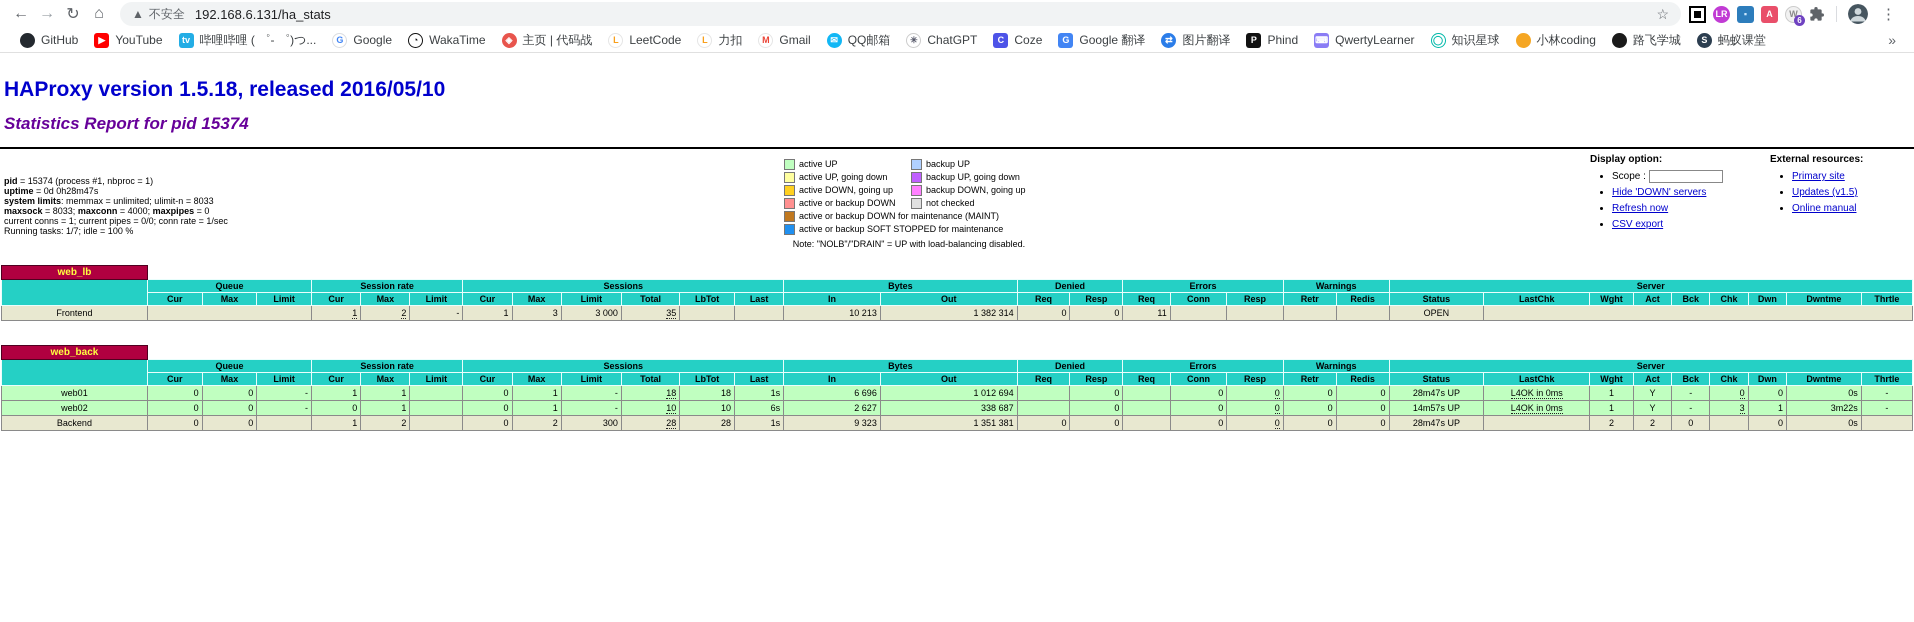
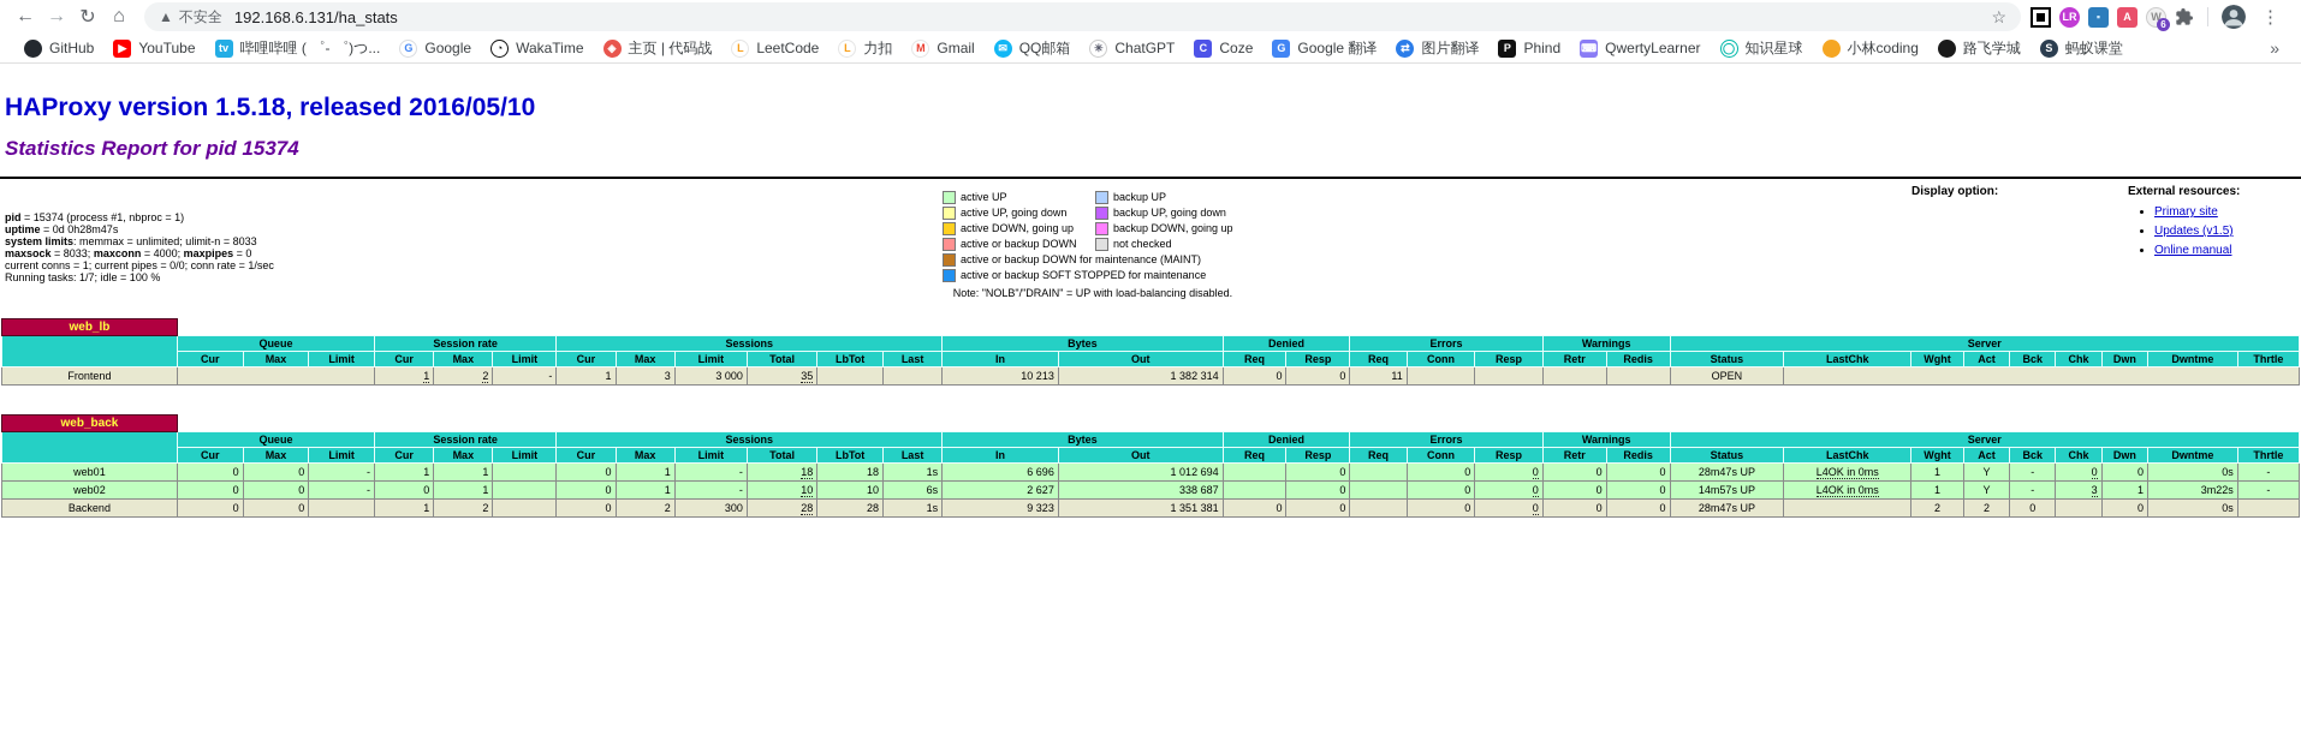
  ←
  →
  ↻
  ⌂
  ▲
  不安全
  192.168.6.131/ha_stats
  ☆
  LR
  ▪
  A
  W
  6
  ⋮
  GitHub
  ▶
  YouTube
  tv
  哔哩哔哩 ( ゜- ゜)つ...
  G
  Google
  ◔
  WakaTime
  ◈
  主页 | 代码战
  L
  LeetCode
  L
  力扣
  M
  Gmail
  ✉
  QQ邮箱
  ✳
  ChatGPT
  C
  Coze
  G
  Google 翻译
  ⇄
  图片翻译
  P
  Phind
  ⌨
  QwertyLearner
  ◯
  知识星球
  小林coding
  路飞学城
  S
  蚂蚁课堂
  »
  HAProxy version 1.5.18, released 2016/05/10
  Statistics Report for pid 15374
  pid = 15374 (process #1, nbproc = 1)
  uptime = 0d 0h28m47s
  system limits: memmax = unlimited; ulimit-n = 8033
  maxsock = 8033; maxconn = 4000; maxpipes = 0
  current conns = 1; current pipes = 0/0; conn rate = 1/sec
  Running tasks: 1/7; idle = 100 %
  	active UP		backup UP
  	active UP, going down		backup UP, going down
  	active DOWN, going up		backup DOWN, going up
  	active or backup DOWN		not checked
  	active or backup DOWN for maintenance (MAINT)
  	active or backup SOFT STOPPED for maintenance
  Note: "NOLB"/"DRAIN" = UP with load-balancing disabled.
  Display option:
- Scope :
- Hide 'DOWN' servers
- Refresh now
- CSV export
  External resources:
  Primary site
  Updates (v1.5)
  Online manual
  web_lb
  	Queue	Session rate	Sessions	Bytes	Denied	Errors	Warnings	Server
  Cur	Max	Limit	Cur	Max	Limit	Cur	Max	Limit	Total	LbTot	Last	In	Out	Req	Resp	Req	Conn	Resp	Retr	Redis	Status	LastChk	Wght	Act	Bck	Chk	Dwn	Dwntme	Thrtle
  Frontend		1	2	-	1	3	3 000	35			10 213	1 382 314	0	0	11					OPEN
  web_back
  	Queue	Session rate	Sessions	Bytes	Denied	Errors	Warnings	Server
  Cur	Max	Limit	Cur	Max	Limit	Cur	Max	Limit	Total	LbTot	Last	In	Out	Req	Resp	Req	Conn	Resp	Retr	Redis	Status	LastChk	Wght	Act	Bck	Chk	Dwn	Dwntme	Thrtle
  web01	0	0	-	1	1		0	1	-	18	18	1s	6 696	1 012 694		0		0	0	0	0	28m47s UP	L4OK in 0ms	1	Y	-	0	0	0s	-
  web02	0	0	-	0	1		0	1	-	10	10	6s	2 627	338 687		0		0	0	0	0	14m57s UP	L4OK in 0ms	1	Y	-	3	1	3m22s	-
  Backend	0	0		1	2		0	2	300	28	28	1s	9 323	1 351 381	0	0		0	0	0	0	28m47s UP		2	2	0		0	0s
